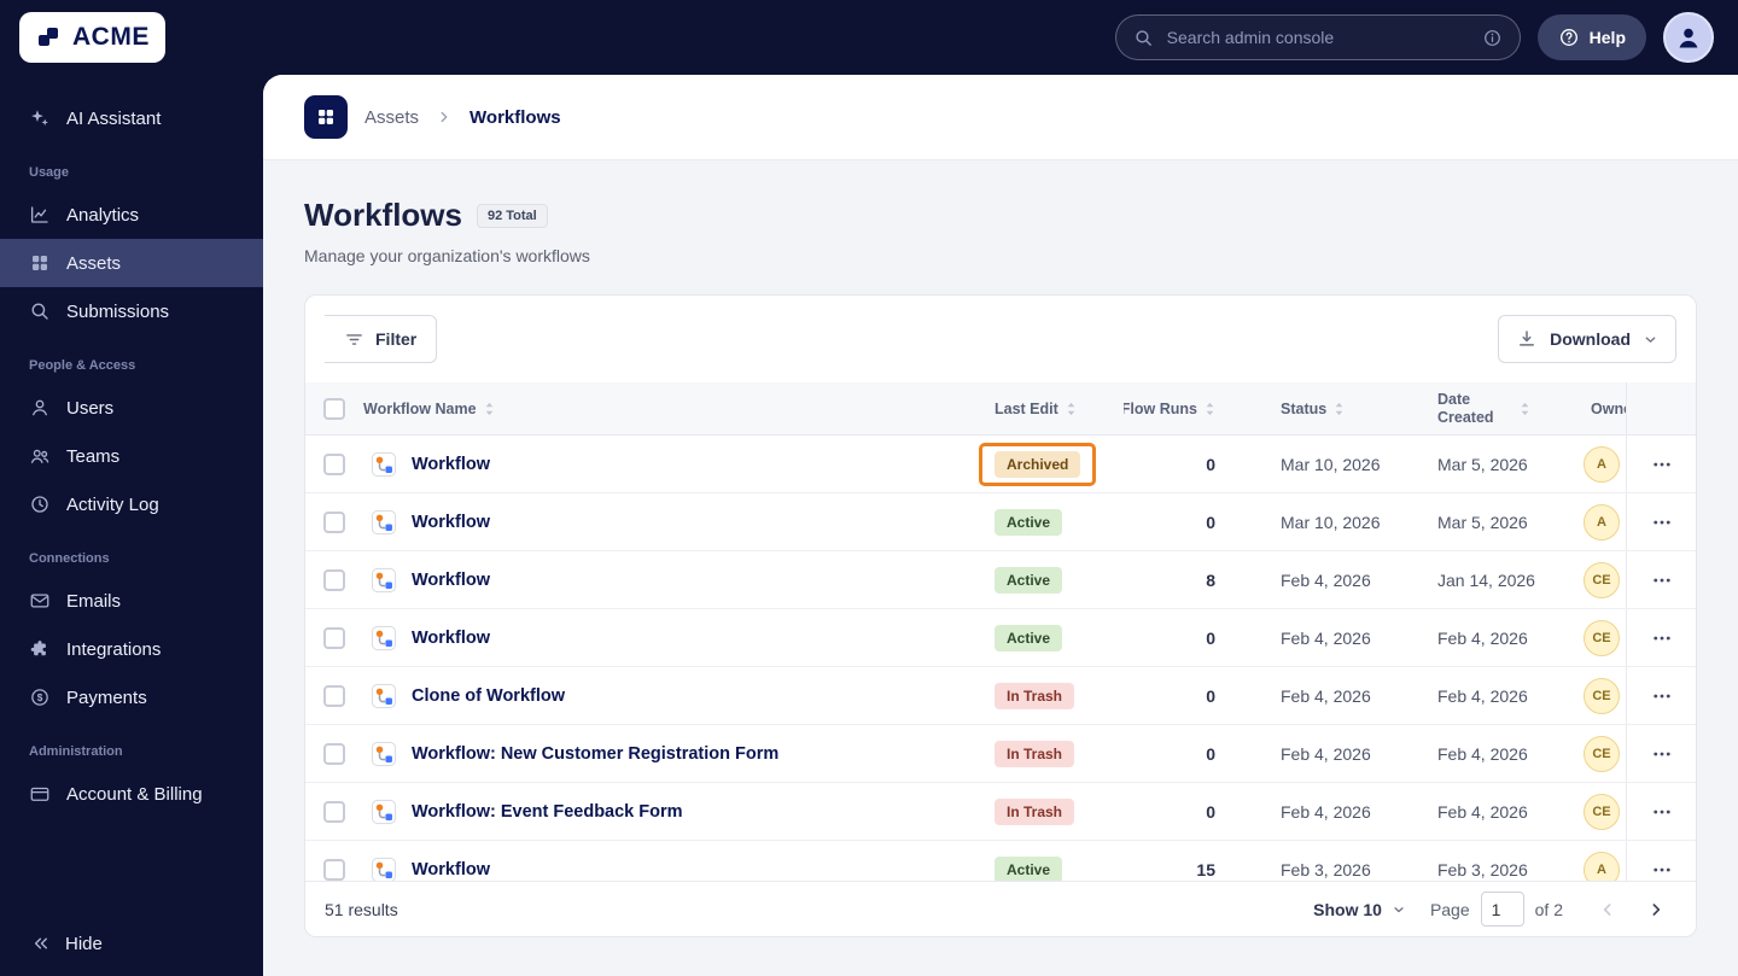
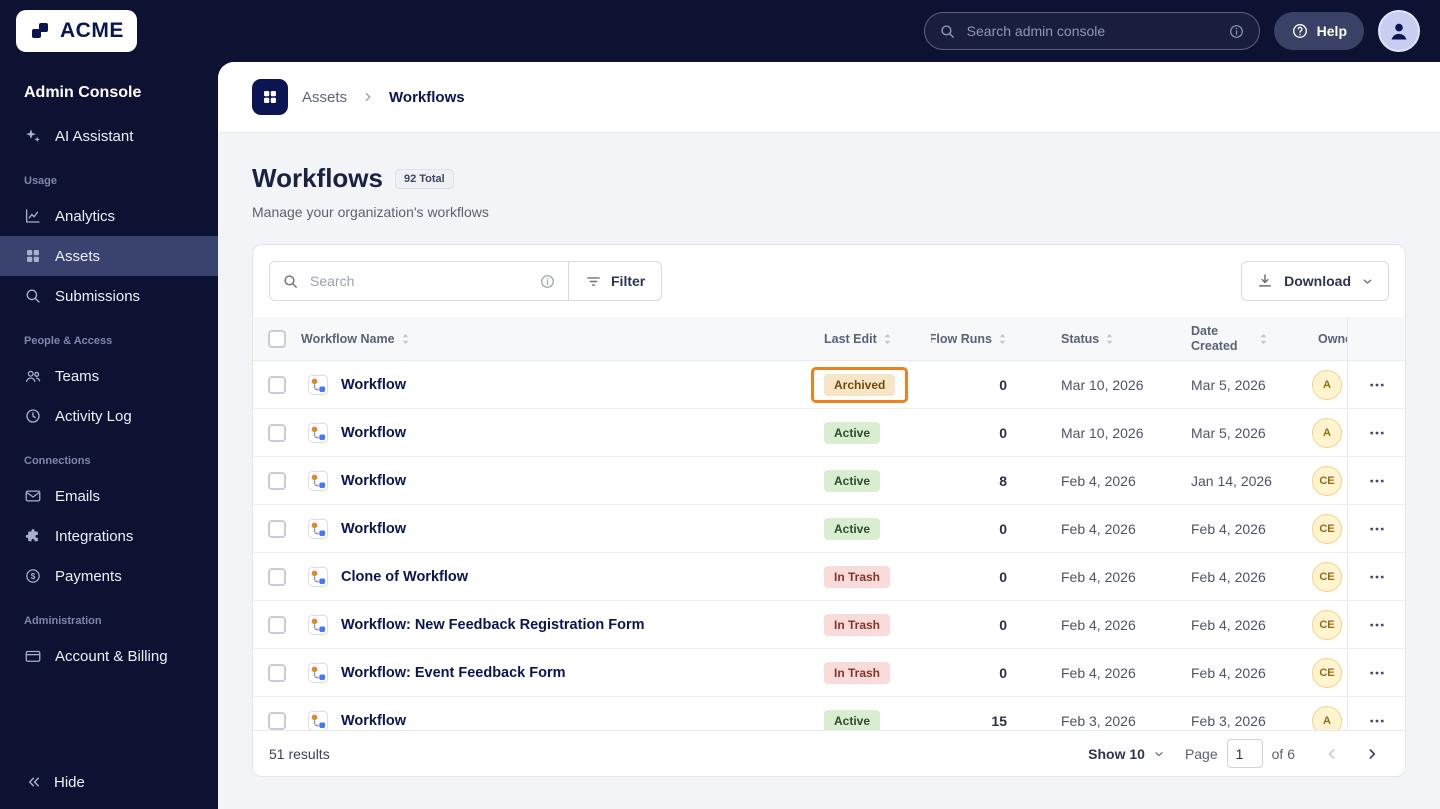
  ACME
  Search admin console
  Help
+ Admin Console
  AI Assistant
  Usage
  Analytics
  Assets
  Submissions
  People & Access
- Users
  Teams
  Activity Log
  Connections
  Emails
  Integrations
  $
  Payments
  Administration
  Account & Billing
  Hide
  Assets
  Workflows
  Workflows
  92 Total
  Manage your organization's workflows
+ Search
  Filter
  Download
  Workflow Name
  Last Edit
  Flow Runs
  Status
  Date Created
  Workflow
  Archived
  0
  Mar 10, 2026
  Mar 5, 2026
  A
  Workflow
  Active
  0
  Mar 10, 2026
  Mar 5, 2026
  A
  Workflow
  Active
  8
  Feb 4, 2026
  Jan 14, 2026
  CE
  Workflow
  Active
  0
  Feb 4, 2026
  Feb 4, 2026
  CE
  Clone of Workflow
  In Trash
  0
  Feb 4, 2026
  Feb 4, 2026
  CE
- Workflow: New Customer Registration Form
+ Workflow: New Feedback Registration Form
  In Trash
  0
  Feb 4, 2026
  Feb 4, 2026
  CE
  Workflow: Event Feedback Form
  In Trash
  0
  Feb 4, 2026
  Feb 4, 2026
  CE
  Workflow
  Active
  15
  Feb 3, 2026
  Feb 3, 2026
  A
  51 results
  Show 10
  Page
  1
- of 2
+ of 6
